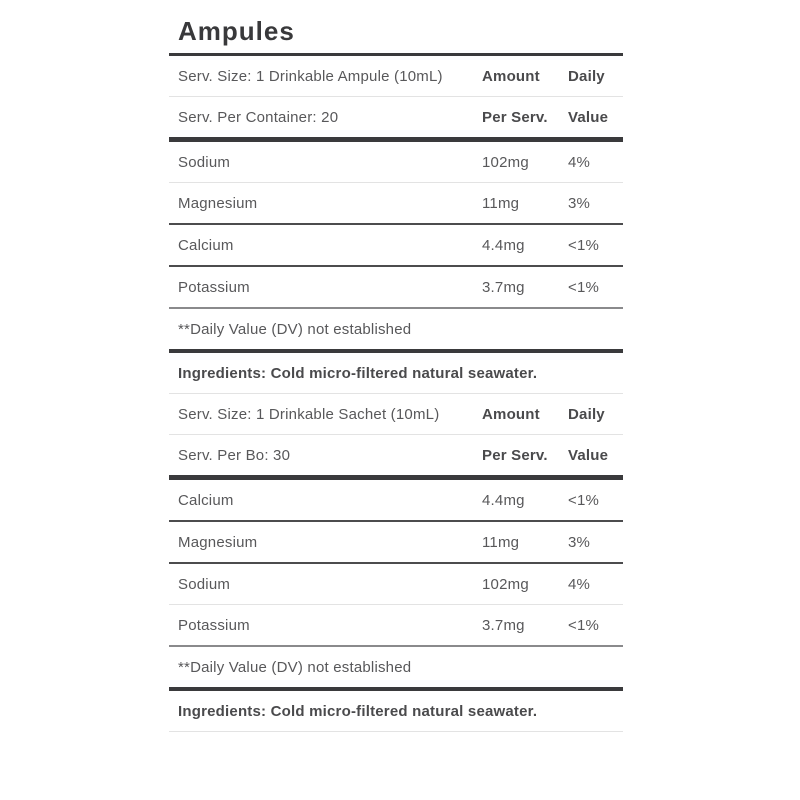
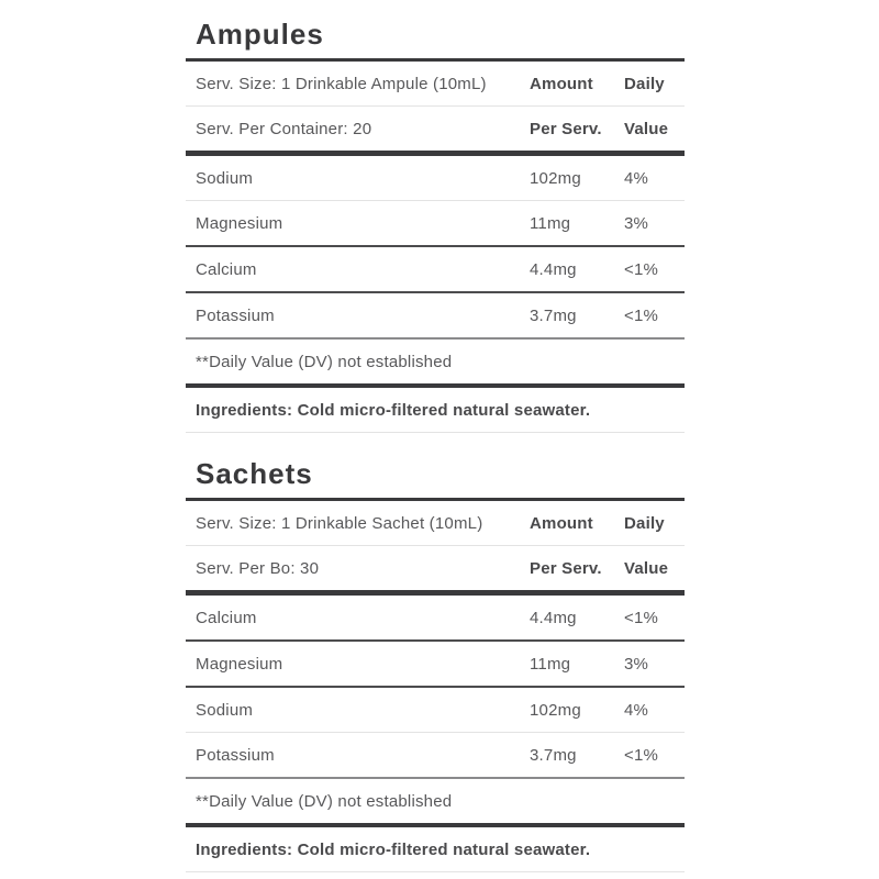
  Ampules
  Serv. Size: 1 Drinkable Ampule (10mL)
  Amount
  Daily
  Serv. Per Container: 20
  Per Serv.
  Value
  Sodium
  102mg
  4%
  Magnesium
  11mg
  3%
  Calcium
  4.4mg
  <1%
  Potassium
  3.7mg
  <1%
  **Daily Value (DV) not established
  Ingredients: Cold micro-filtered natural seawater.
+ Sachets
  Serv. Size: 1 Drinkable Sachet (10mL)
  Amount
  Daily
  Serv. Per Bo: 30
  Per Serv.
  Value
  Calcium
  4.4mg
  <1%
  Magnesium
  11mg
  3%
  Sodium
  102mg
  4%
  Potassium
  3.7mg
  <1%
  **Daily Value (DV) not established
  Ingredients: Cold micro-filtered natural seawater.
